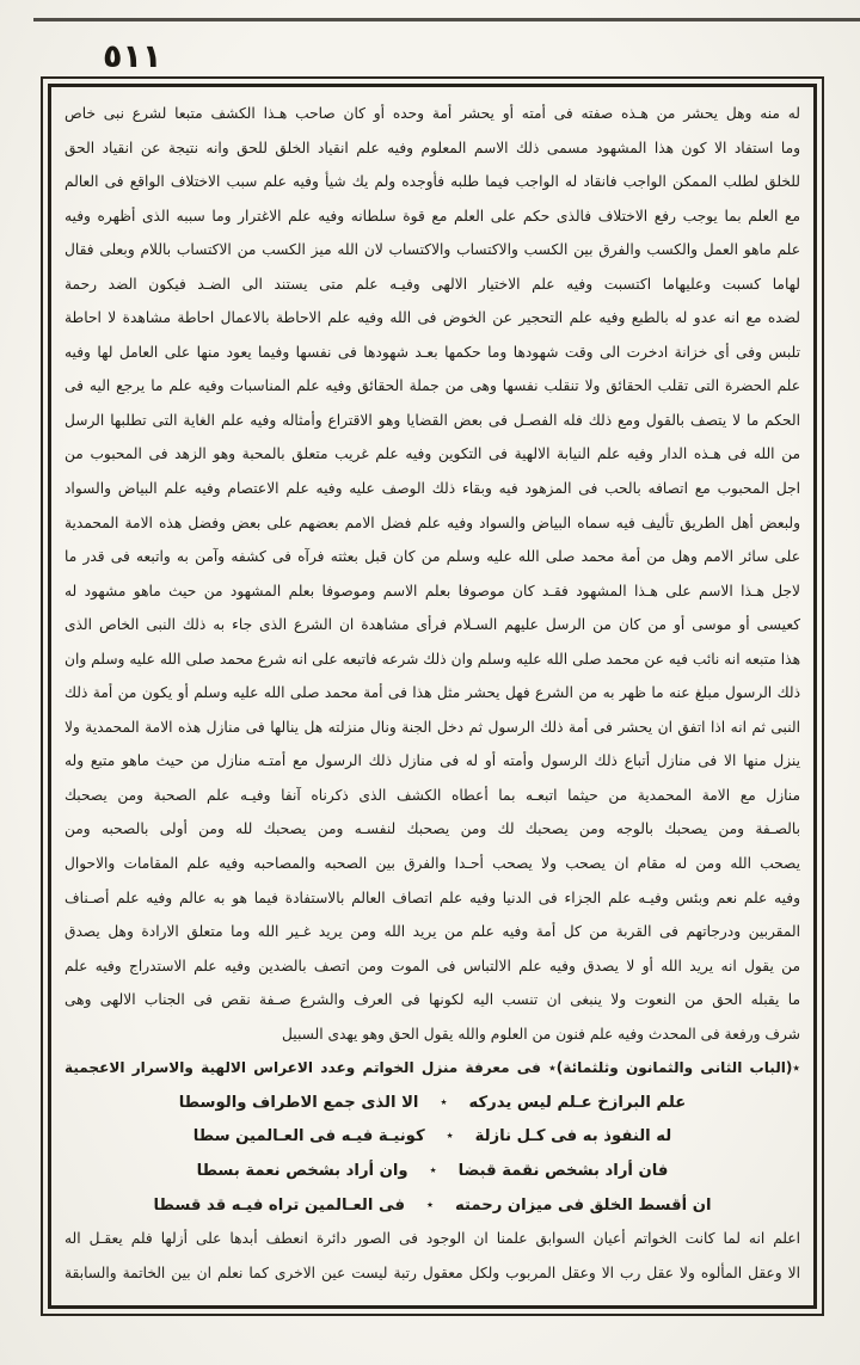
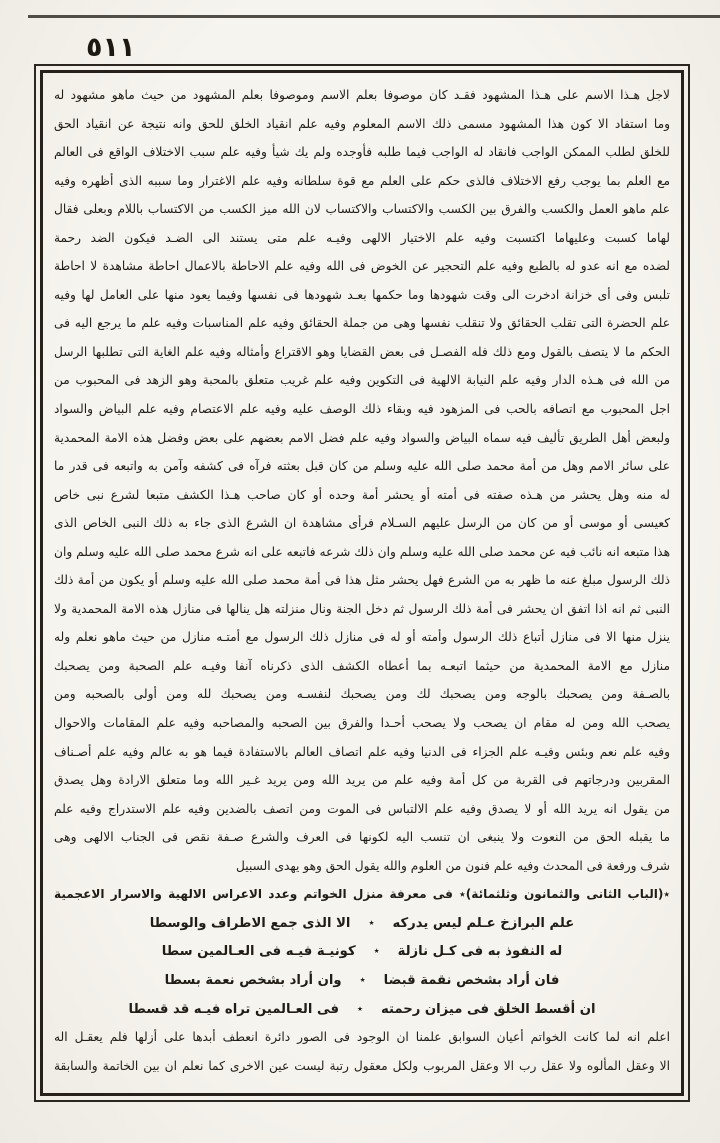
  ٥١١
- له منه وهل يحشر من هـذه صفته فى أمته أو يحشر أمة وحده أو كان صاحب هـذا الكشف متبعا لشرع نبى خاص
+ لاجل هـذا الاسم على هـذا المشهود فقـد كان موصوفا بعلم الاسم وموصوفا بعلم المشهود من حيث ماهو مشهود له
  وما استفاد الا كون هذا المشهود مسمى ذلك الاسم المعلوم وفيه علم انقياد الخلق للحق وانه نتيجة عن انقياد الحق
  للخلق لطلب الممكن الواجب فانقاد له الواجب فيما طلبه فأوجده ولم يك شيأ وفيه علم سبب الاختلاف الواقع فى العالم
  مع العلم بما يوجب رفع الاختلاف فالذى حكم على العلم مع قوة سلطانه وفيه علم الاغترار وما سببه الذى أظهره وفيه
  علم ماهو العمل والكسب والفرق بين الكسب والاكتساب والاكتساب لان الله ميز الكسب من الاكتساب باللام وبعلى فقال
  لهاما كسبت وعليهاما اكتسبت وفيه علم الاختيار الالهى وفيـه علم متى يستند الى الضـد فيكون الضد رحمة
  لضده مع انه عدو له بالطبع وفيه علم التحجير عن الخوض فى الله وفيه علم الاحاطة بالاعمال احاطة مشاهدة لا احاطة
  تلبس وفى أى خزانة ادخرت الى وقت شهودها وما حكمها بعـد شهودها فى نفسها وفيما يعود منها على العامل لها وفيه
  علم الحضرة التى تقلب الحقائق ولا تنقلب نفسها وهى من جملة الحقائق وفيه علم المناسبات وفيه علم ما يرجع اليه فى
  الحكم ما لا يتصف بالقول ومع ذلك فله الفصـل فى بعض القضايا وهو الاقتراع وأمثاله وفيه علم الغاية التى تطلبها الرسل
  من الله فى هـذه الدار وفيه علم النيابة الالهية فى التكوين وفيه علم غريب متعلق بالمحبة وهو الزهد فى المحبوب من
  اجل المحبوب مع اتصافه بالحب فى المزهود فيه وبقاء ذلك الوصف عليه وفيه علم الاعتصام وفيه علم البياض والسواد
  ولبعض أهل الطريق تأليف فيه سماه البياض والسواد وفيه علم فضل الامم بعضهم على بعض وفضل هذه الامة المحمدية
  على سائر الامم وهل من أمة محمد صلى الله عليه وسلم من كان قبل بعثته فرآه فى كشفه وآمن به واتبعه فى قدر ما
- لاجل هـذا الاسم على هـذا المشهود فقـد كان موصوفا بعلم الاسم وموصوفا بعلم المشهود من حيث ماهو مشهود له
+ له منه وهل يحشر من هـذه صفته فى أمته أو يحشر أمة وحده أو كان صاحب هـذا الكشف متبعا لشرع نبى خاص
  كعيسى أو موسى أو من كان من الرسل عليهم السـلام فرأى مشاهدة ان الشرع الذى جاء به ذلك النبى الخاص الذى
  هذا متبعه انه نائب فيه عن محمد صلى الله عليه وسلم وان ذلك شرعه فاتبعه على انه شرع محمد صلى الله عليه وسلم وان
  ذلك الرسول مبلغ عنه ما ظهر به من الشرع فهل يحشر مثل هذا فى أمة محمد صلى الله عليه وسلم أو يكون من أمة ذلك
  النبى ثم انه اذا اتفق ان يحشر فى أمة ذلك الرسول ثم دخل الجنة ونال منزلته هل ينالها فى منازل هذه الامة المحمدية ولا
- ينزل منها الا فى منازل أتباع ذلك الرسول وأمته أو له فى منازل ذلك الرسول مع أمتـه منازل من حيث ماهو متبع وله
+ ينزل منها الا فى منازل أتباع ذلك الرسول وأمته أو له فى منازل ذلك الرسول مع أمتـه منازل من حيث ماهو نعلم وله
  منازل مع الامة المحمدية من حيثما اتبعـه بما أعطاه الكشف الذى ذكرناه آنفا وفيـه علم الصحبة ومن يصحبك
  بالصـفة ومن يصحبك بالوجه ومن يصحبك لك ومن يصحبك لنفسـه ومن يصحبك لله ومن أولى بالصحبه ومن
  يصحب الله ومن له مقام ان يصحب ولا يصحب أحـدا والفرق بين الصحبه والمصاحبه وفيه علم المقامات والاحوال
  وفيه علم نعم وبئس وفيـه علم الجزاء فى الدنيا وفيه علم اتصاف العالم بالاستفادة فيما هو به عالم وفيه علم أصـناف
  المقربين ودرجاتهم فى القربة من كل أمة وفيه علم من يريد الله ومن يريد غـير الله وما متعلق الارادة وهل يصدق
  من يقول انه يريد الله أو لا يصدق وفيه علم الالتباس فى الموت ومن اتصف بالضدين وفيه علم الاستدراج وفيه علم
  ما يقبله الحق من النعوت ولا ينبغى ان تنسب اليه لكونها فى العرف والشرع صـفة نقص فى الجناب الالهى وهى
  شرف ورفعة فى المحدث وفيه علم فنون من العلوم والله يقول الحق وهو يهدى السبيل
  ٭(الباب الثانى والثمانون وثلثمائة)٭ فى معرفة منزل الخواتم وعدد الاعراس الالهية والاسرار الاعجمية
  علم البرازخ عـلم ليس يدركه٭الا الذى جمع الاطراف والوسطا
  له النفوذ به فى كـل نازلة٭كونيـة فيـه فى العـالمين سطا
  فان أراد بشخص نقمة قبضا٭وان أراد بشخص نعمة بسطا
  ان أقسط الخلق فى ميزان رحمته٭فى العـالمين تراه فيـه قد قسطا
  اعلم انه لما كانت الخواتم أعيان السوابق علمنا ان الوجود فى الصور دائرة انعطف أبدها على أزلها فلم يعقـل اله
  الا وعقل المألوه ولا عقل رب الا وعقل المربوب ولكل معقول رتبة ليست عين الاخرى كما نعلم ان بين الخاتمة والسابقة
